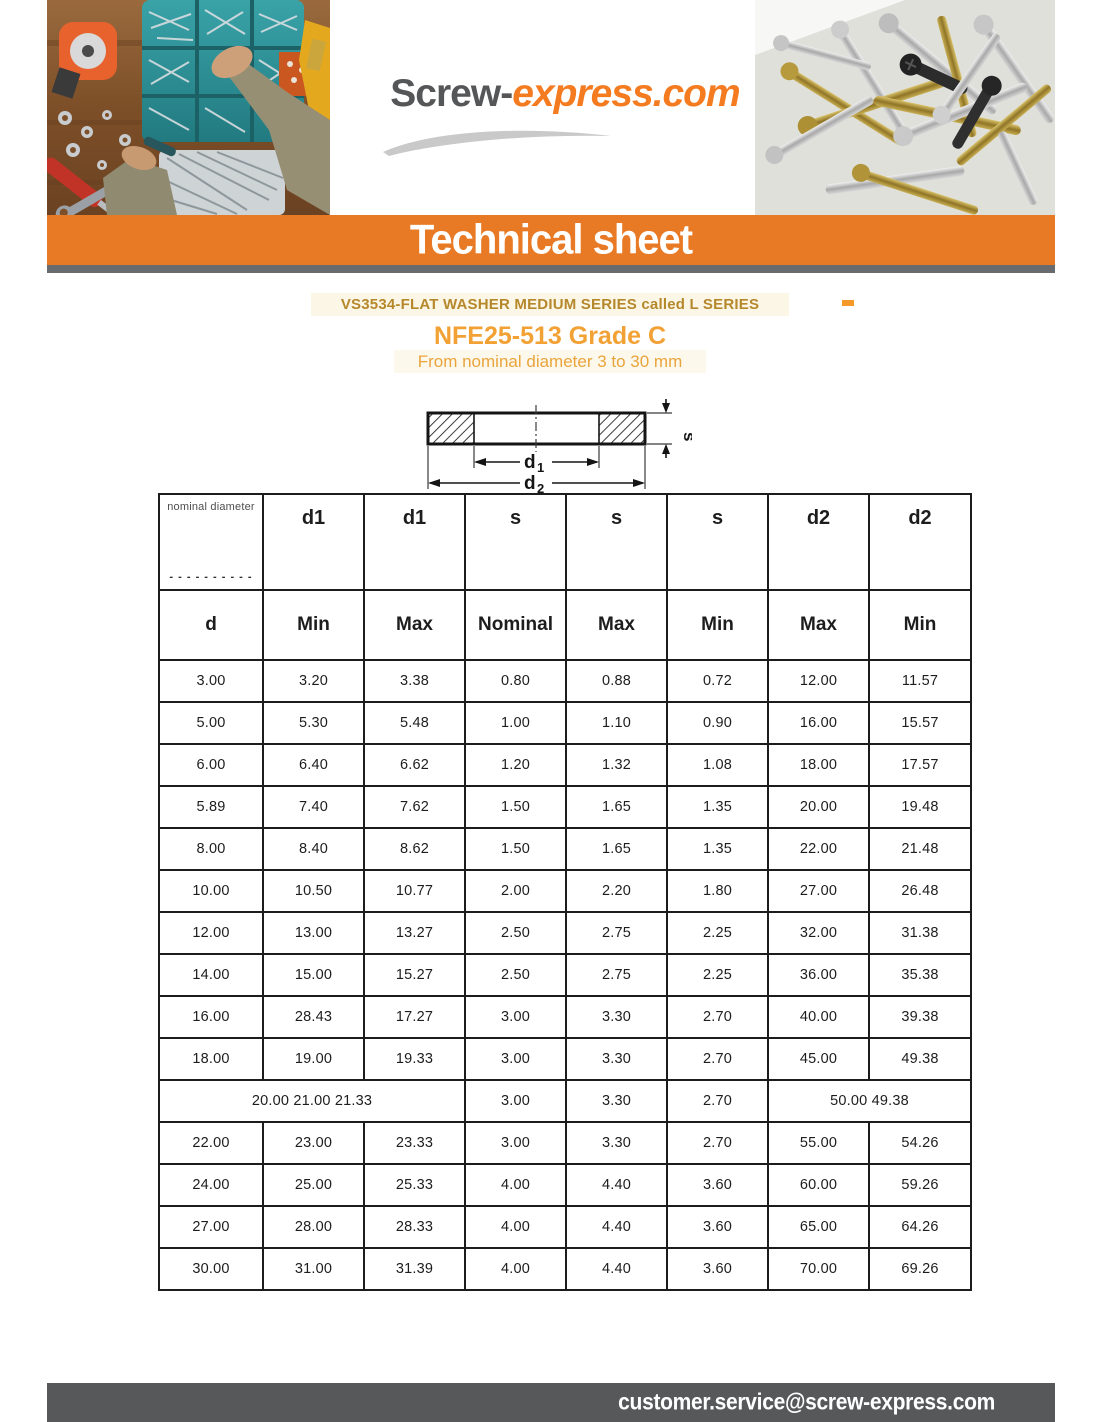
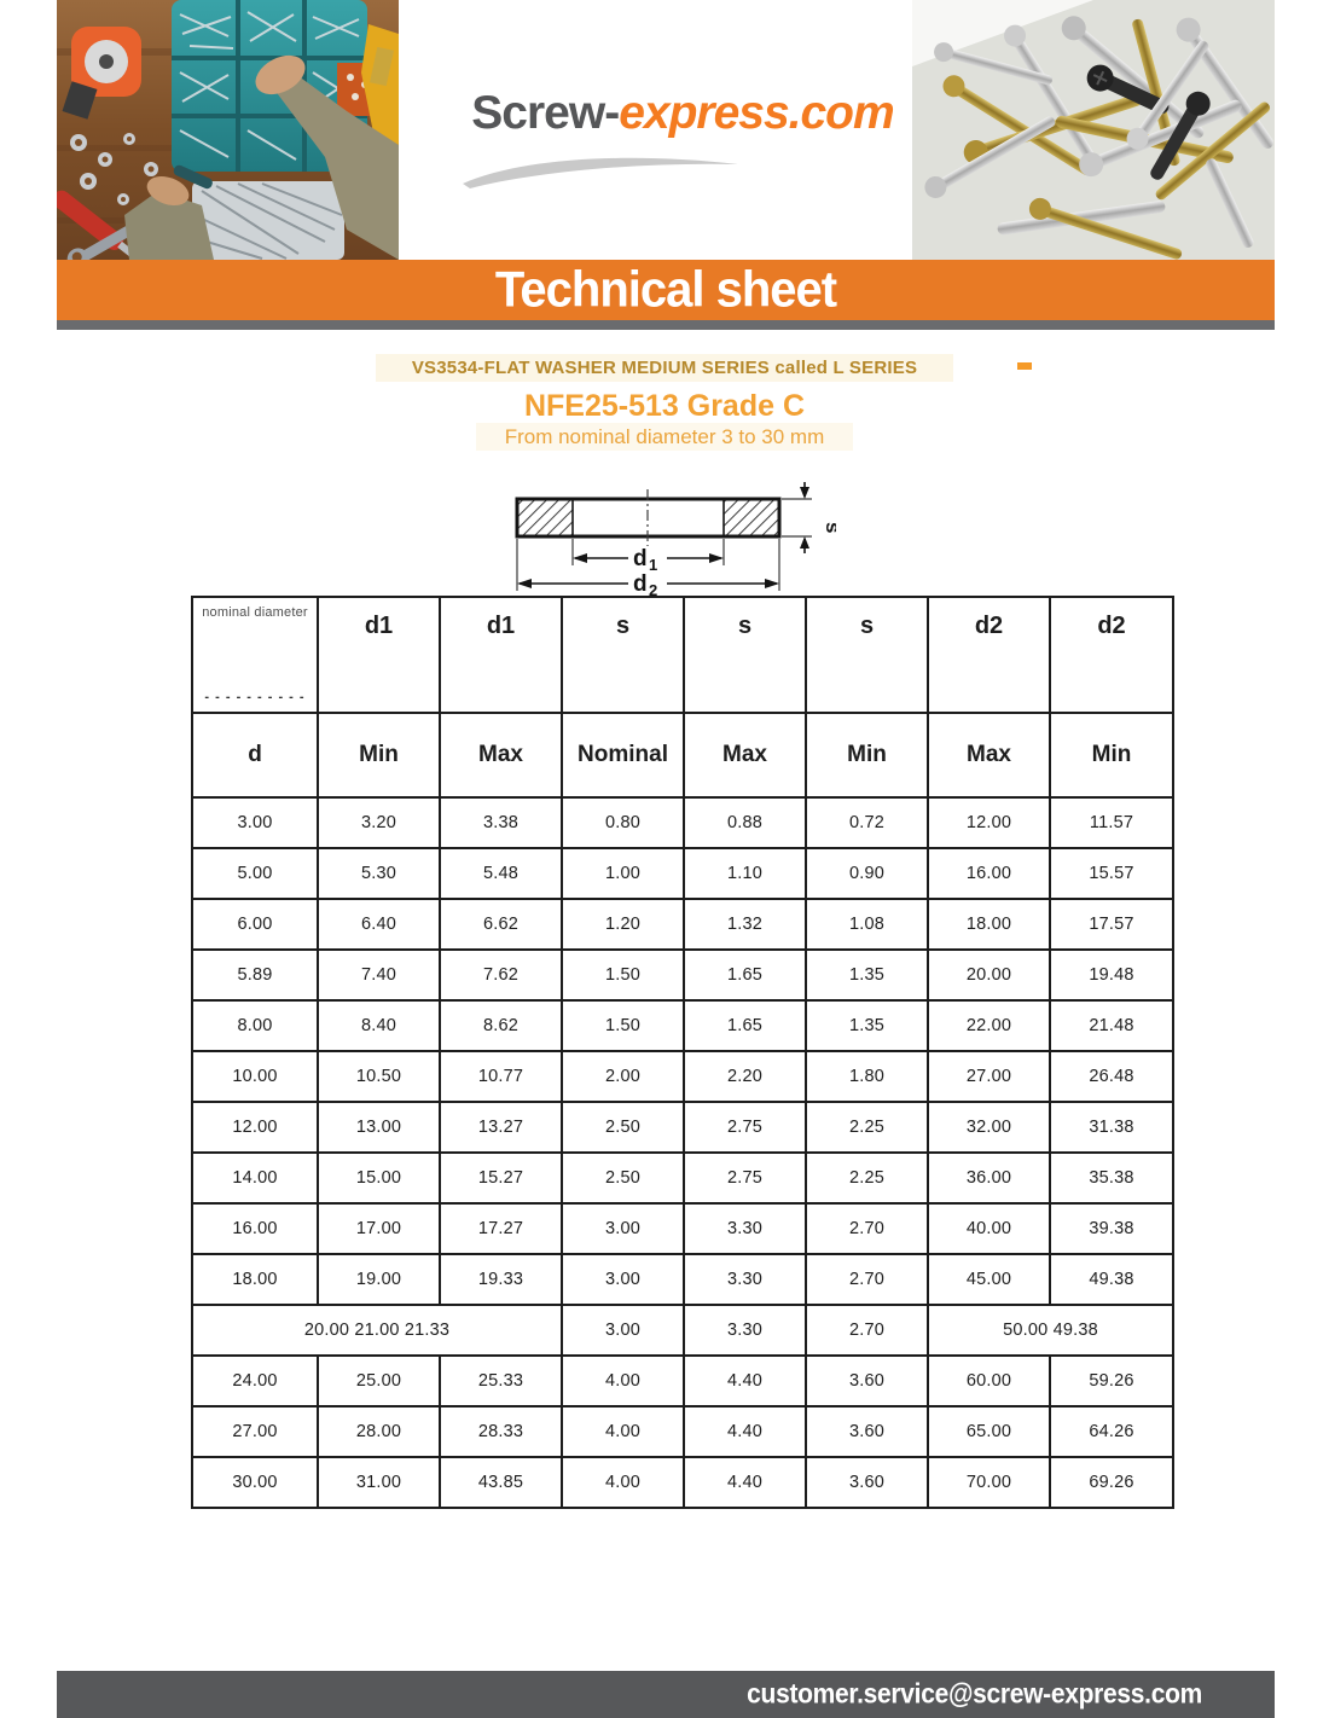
  Screw-express.com
  Technical sheet
  VS3534-FLAT WASHER MEDIUM SERIES called L SERIES
  NFE25-513 Grade C
  From nominal diameter 3 to 30 mm
  d
  1
  d
  2
  nominal diameter - - - - - - - - - -	d1	d1	s	s	s	d2	d2
  d	Min	Max	Nominal	Max	Min	Max	Min
  3.00	3.20	3.38	0.80	0.88	0.72	12.00	11.57
  5.00	5.30	5.48	1.00	1.10	0.90	16.00	15.57
  6.00	6.40	6.62	1.20	1.32	1.08	18.00	17.57
  5.89	7.40	7.62	1.50	1.65	1.35	20.00	19.48
  8.00	8.40	8.62	1.50	1.65	1.35	22.00	21.48
  10.00	10.50	10.77	2.00	2.20	1.80	27.00	26.48
  12.00	13.00	13.27	2.50	2.75	2.25	32.00	31.38
  14.00	15.00	15.27	2.50	2.75	2.25	36.00	35.38
- 16.00	28.43	17.27	3.00	3.30	2.70	40.00	39.38
+ 16.00	17.00	17.27	3.00	3.30	2.70	40.00	39.38
  18.00	19.00	19.33	3.00	3.30	2.70	45.00	49.38
  20.00 21.00 21.33	3.00	3.30	2.70	50.00 49.38
- 22.00	23.00	23.33	3.00	3.30	2.70	55.00	54.26
  24.00	25.00	25.33	4.00	4.40	3.60	60.00	59.26
  27.00	28.00	28.33	4.00	4.40	3.60	65.00	64.26
- 30.00	31.00	31.39	4.00	4.40	3.60	70.00	69.26
+ 30.00	31.00	43.85	4.00	4.40	3.60	70.00	69.26
  customer.service@screw-express.com
